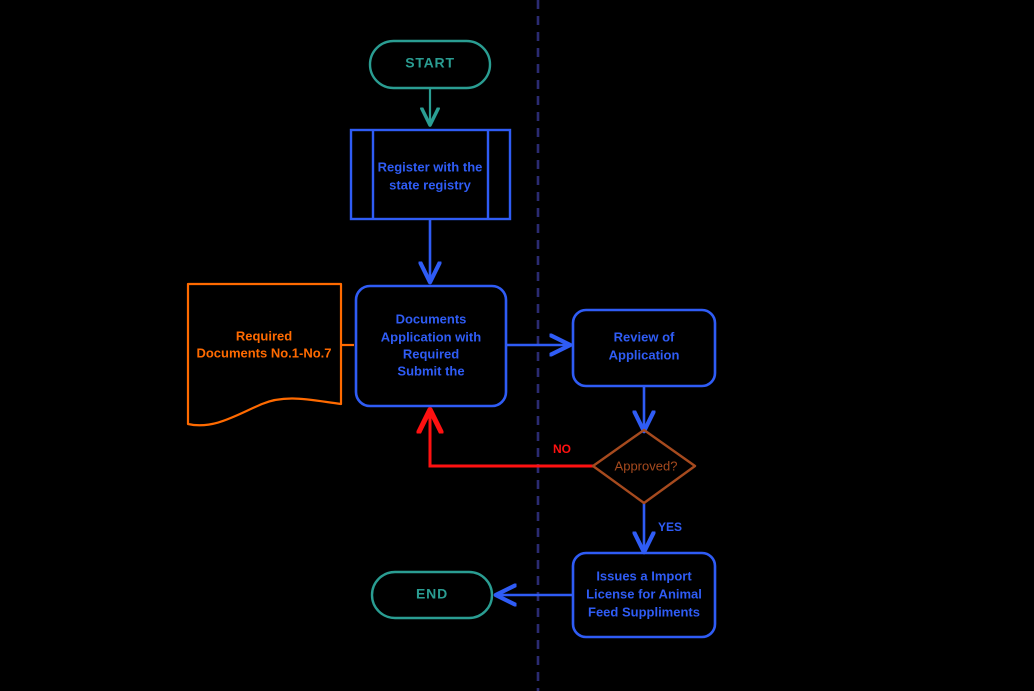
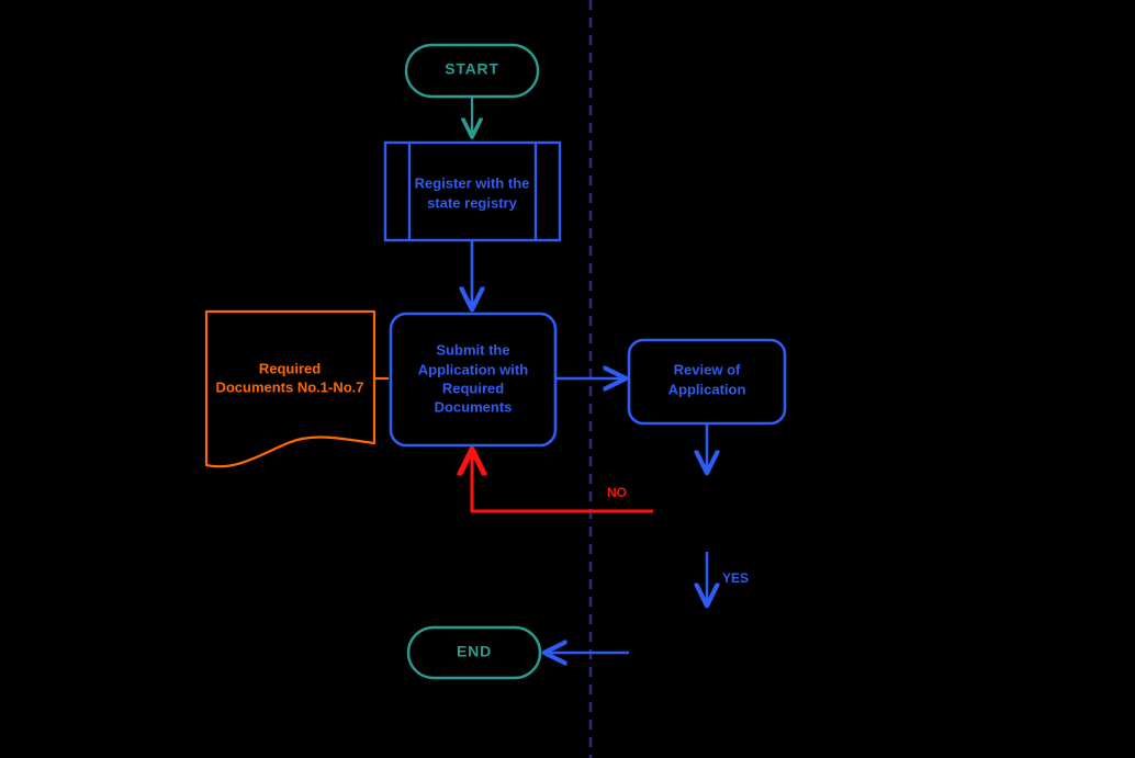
  START
  Register with the
  state registry
  Required
  Documents No.1-No.7
- Documents
+ Submit the
  Application with
  Required
- Submit the
+ Documents
  Review of
  Application
- Approved?
  NO
  YES
- Issues a Import
- License for Animal
- Feed Suppliments
  END
